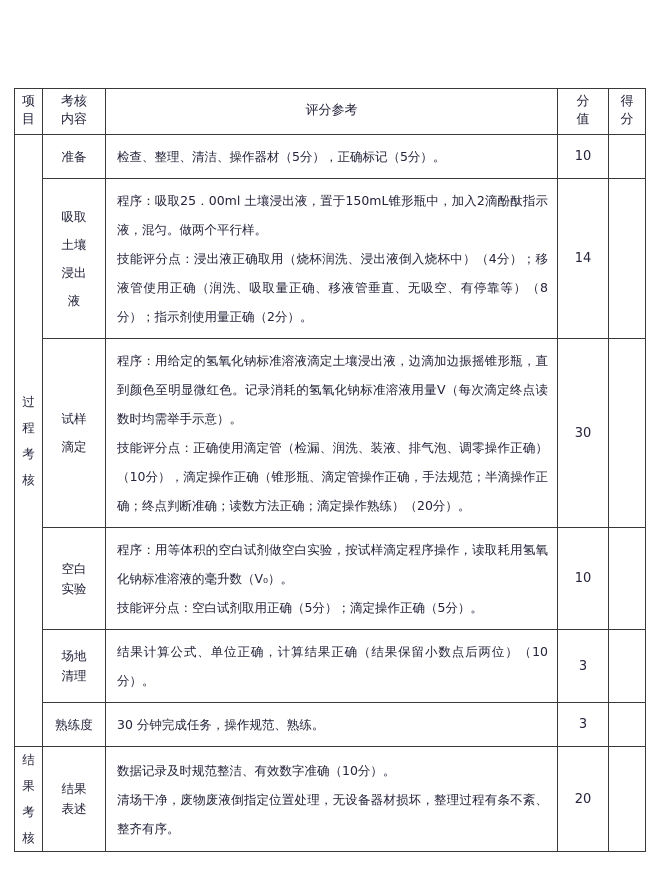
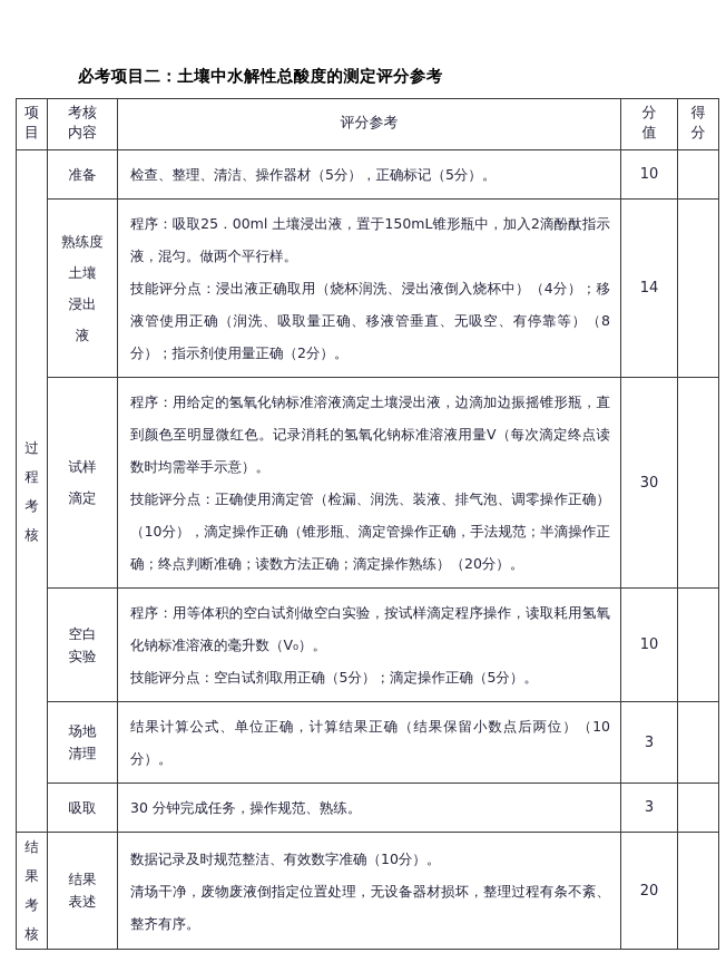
+ 必考项目二：土壤中水解性总酸度的测定评分参考
  项 目	考核 内容	评分参考	分 值	得 分
  过程考核	准备	检查、整理、清洁、操作器材（5分），正确标记（5分）。	10
- 吸取土壤浸出液	程序：吸取25．00ml 土壤浸出液，置于150mL锥形瓶中，加入2滴酚酞指示液，混匀。做两个平行样。技能评分点：浸出液正确取用（烧杯润洗、浸出液倒入烧杯中）（4分）；移液管使用正确（润洗、吸取量正确、移液管垂直、无吸空、有停靠等）（8分）；指示剂使用量正确（2分）。	14
+ 熟练度土壤浸出液	程序：吸取25．00ml 土壤浸出液，置于150mL锥形瓶中，加入2滴酚酞指示液，混匀。做两个平行样。技能评分点：浸出液正确取用（烧杯润洗、浸出液倒入烧杯中）（4分）；移液管使用正确（润洗、吸取量正确、移液管垂直、无吸空、有停靠等）（8分）；指示剂使用量正确（2分）。	14
  试样滴定	程序：用给定的氢氧化钠标准溶液滴定土壤浸出液，边滴加边振摇锥形瓶，直到颜色至明显微红色。记录消耗的氢氧化钠标准溶液用量V（每次滴定终点读数时均需举手示意）。技能评分点：正确使用滴定管（检漏、润洗、装液、排气泡、调零操作正确）（10分），滴定操作正确（锥形瓶、滴定管操作正确，手法规范；半滴操作正确；终点判断准确；读数方法正确；滴定操作熟练）（20分）。	30
  空白实验	程序：用等体积的空白试剂做空白实验，按试样滴定程序操作，读取耗用氢氧化钠标准溶液的毫升数（V₀）。技能评分点：空白试剂取用正确（5分）；滴定操作正确（5分）。	10
  场地清理	结果计算公式、单位正确，计算结果正确（结果保留小数点后两位）（10分）。	3
- 熟练度	30 分钟完成任务，操作规范、熟练。	3
+ 吸取	30 分钟完成任务，操作规范、熟练。	3
  结果考核	结果表述	数据记录及时规范整洁、有效数字准确（10分）。清场干净，废物废液倒指定位置处理，无设备器材损坏，整理过程有条不紊、整齐有序。	20
